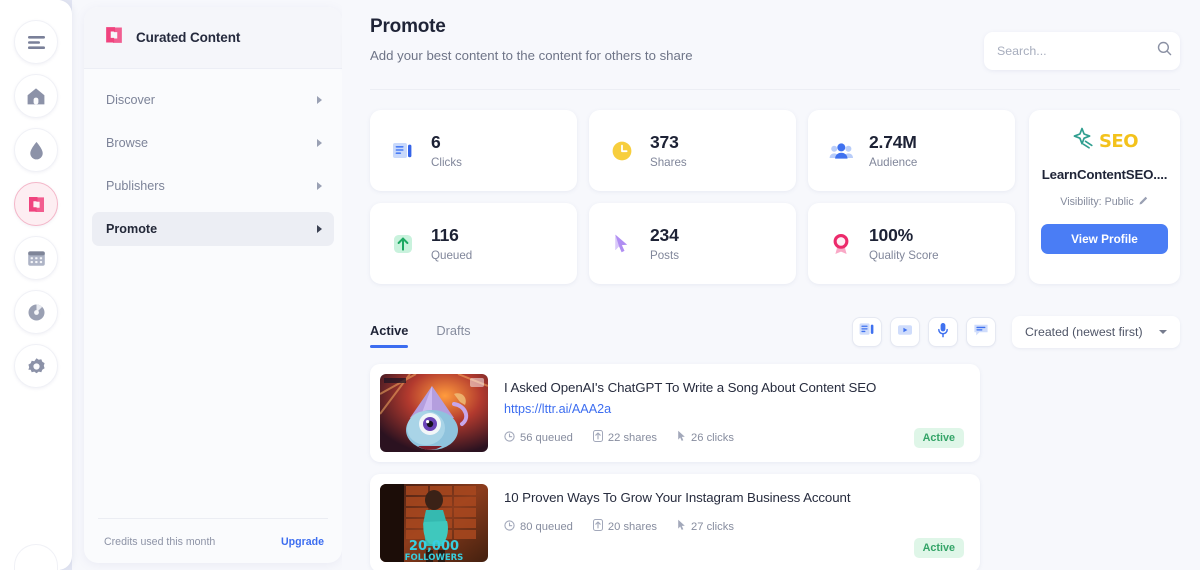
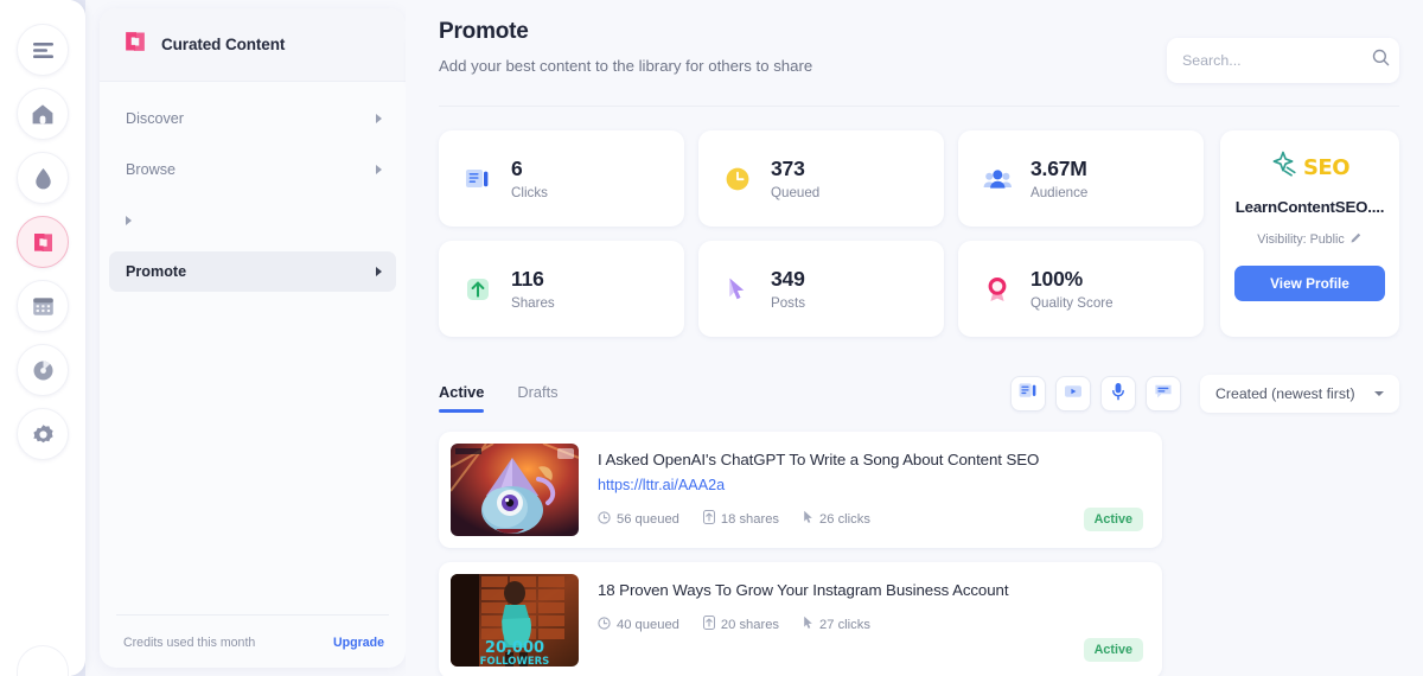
  Curated Content
  Discover
  Browse
- Publishers
  Promote
  Credits used this month
  Upgrade
  Promote
- Add your best content to the content for others to share
+ Add your best content to the library for others to share
  Search...
  6
  Clicks
  373
- Shares
+ Queued
- 2.74M
+ 3.67M
  Audience
  116
- Queued
+ Shares
- 234
+ 349
  Posts
  100%
  Quality Score
  SEO
  LearnContentSEO....
  Visibility: Public
  View Profile
  Active
  Drafts
  Created (newest first)
  I Asked OpenAI's ChatGPT To Write a Song About Content SEO
  https://lttr.ai/AAA2a
  56 queued
- 22 shares
+ 18 shares
  26 clicks
  Active
  20,000
  FOLLOWERS
- 10 Proven Ways To Grow Your Instagram Business Account
+ 18 Proven Ways To Grow Your Instagram Business Account
- 80 queued
+ 40 queued
  20 shares
  27 clicks
  Active
